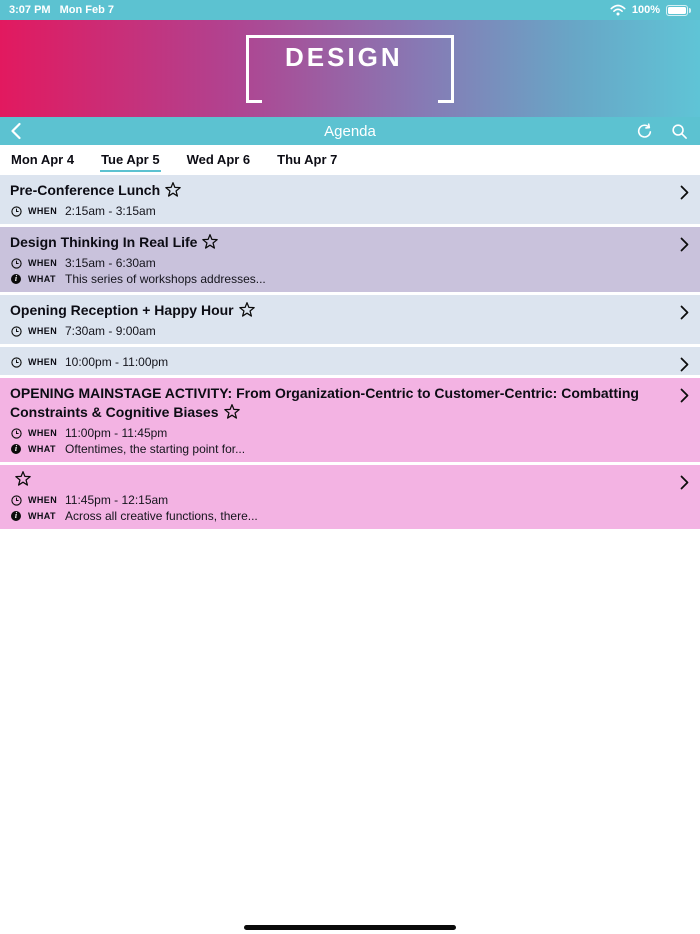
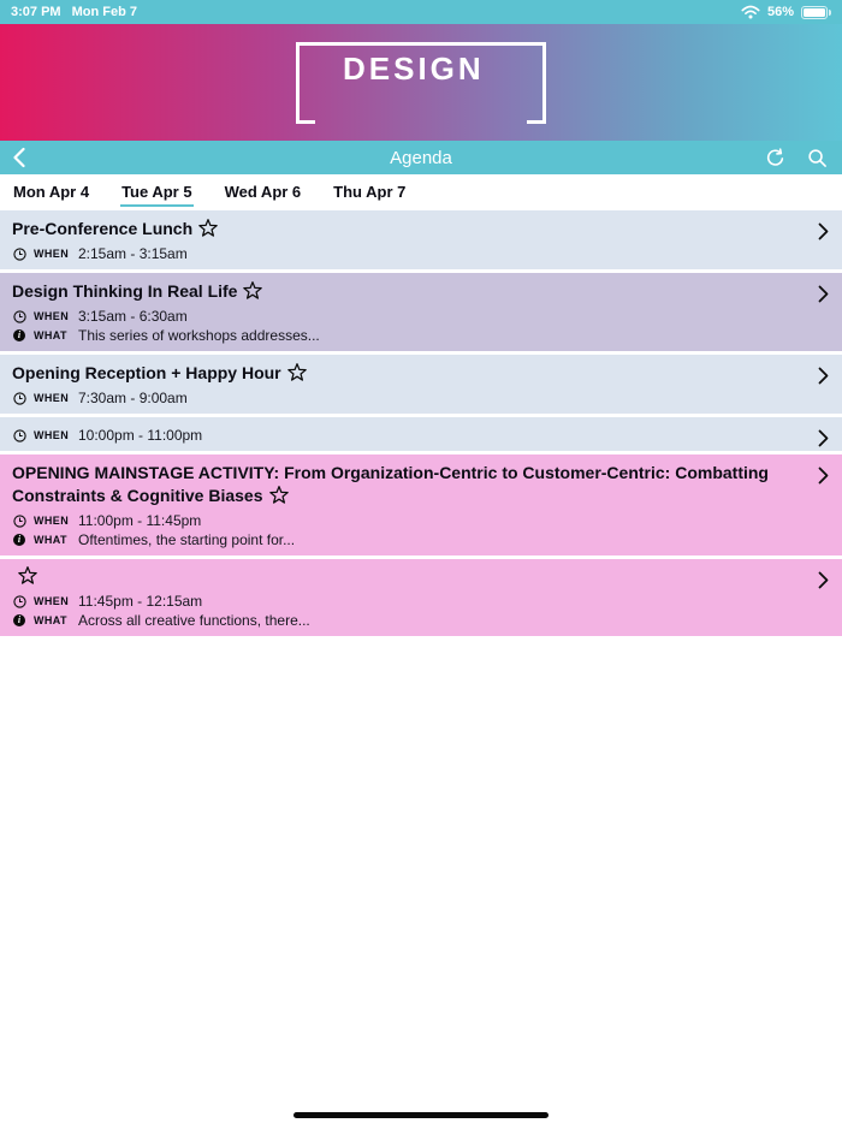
  3:07 PM
  Mon Feb 7
- 100%
+ 56%
  DESIGN
  Agenda
  Mon Apr 4
  Tue Apr 5
  Wed Apr 6
  Thu Apr 7
  Pre-Conference Lunch
  WHEN
  2:15am - 3:15am
  Design Thinking In Real Life
  WHEN
  3:15am - 6:30am
  i
  WHAT
  This series of workshops addresses...
  Opening Reception + Happy Hour
  WHEN
  7:30am - 9:00am
  WHEN
  10:00pm - 11:00pm
  OPENING MAINSTAGE ACTIVITY: From Organization-Centric to Customer-Centric: Combatting Constraints & Cognitive Biases
  WHEN
  11:00pm - 11:45pm
  i
  WHAT
  Oftentimes, the starting point for...
  WHEN
  11:45pm - 12:15am
  i
  WHAT
  Across all creative functions, there...
